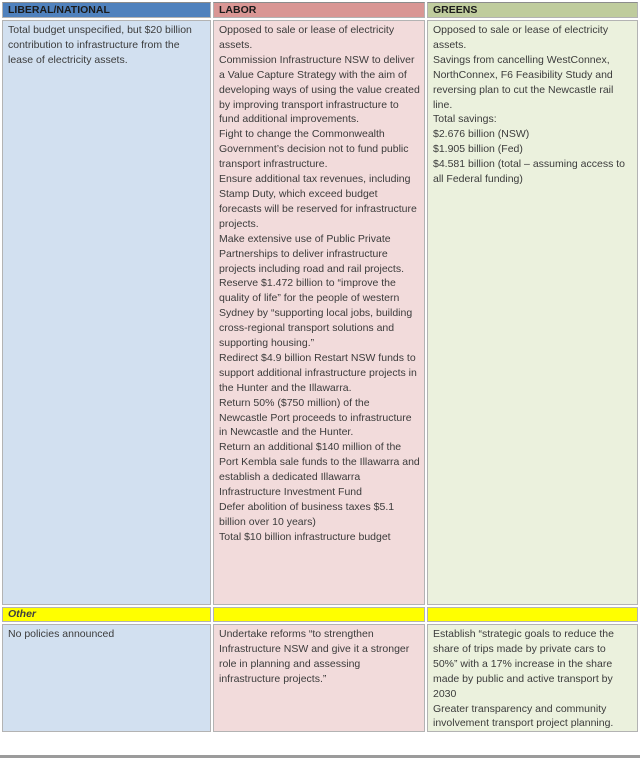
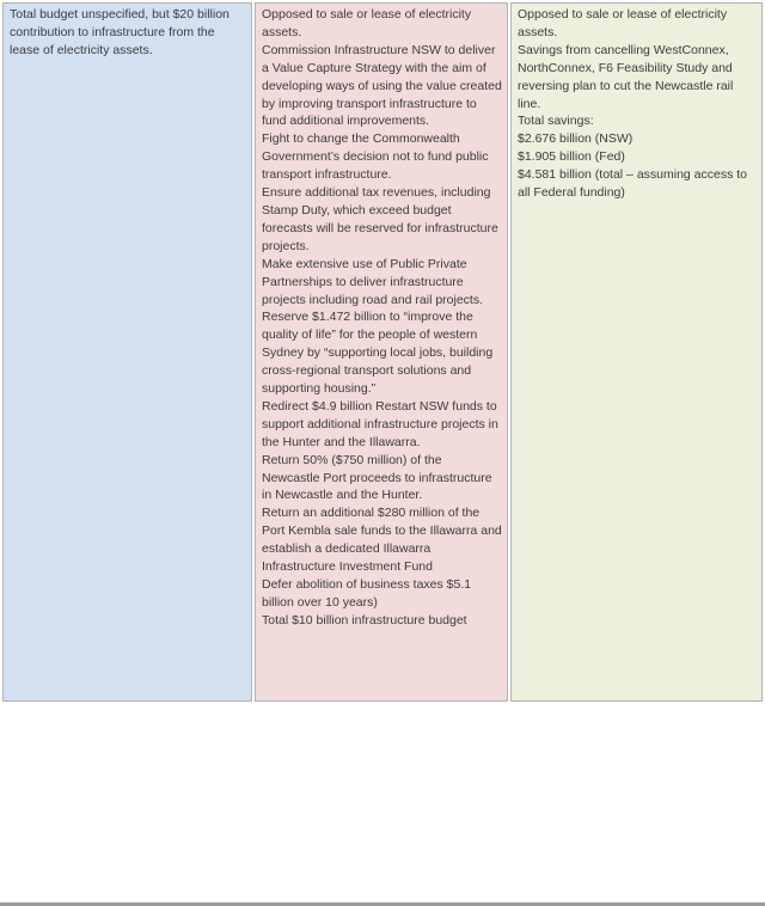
- LIBERAL/NATIONAL	LABOR	GREENS
- Total budget unspecified, but $20 billion contribution to infrastructure from the lease of electricity assets.	Opposed to sale or lease of electricity assets. Commission Infrastructure NSW to deliver a Value Capture Strategy with the aim of developing ways of using the value created by improving transport infrastructure to fund additional improvements. Fight to change the Commonwealth Government’s decision not to fund public transport infrastructure. Ensure additional tax revenues, including Stamp Duty, which exceed budget forecasts will be reserved for infrastructure projects. Make extensive use of Public Private Partnerships to deliver infrastructure projects including road and rail projects. Reserve $1.472 billion to “improve the quality of life” for the people of western Sydney by “supporting local jobs, building cross-regional transport solutions and supporting housing.” Redirect $4.9 billion Restart NSW funds to support additional infrastructure projects in the Hunter and the Illawarra. Return 50% ($750 million) of the Newcastle Port proceeds to infrastructure in Newcastle and the Hunter. Return an additional $140 million of the Port Kembla sale funds to the Illawarra and establish a dedicated Illawarra Infrastructure Investment Fund Defer abolition of business taxes $5.1 billion over 10 years) Total $10 billion infrastructure budget	Opposed to sale or lease of electricity assets. Savings from cancelling WestConnex, NorthConnex, F6 Feasibility Study and reversing plan to cut the Newcastle rail line. Total savings: $2.676 billion (NSW) $1.905 billion (Fed) $4.581 billion (total – assuming access to all Federal funding)
+ Total budget unspecified, but $20 billion contribution to infrastructure from the lease of electricity assets.	Opposed to sale or lease of electricity assets. Commission Infrastructure NSW to deliver a Value Capture Strategy with the aim of developing ways of using the value created by improving transport infrastructure to fund additional improvements. Fight to change the Commonwealth Government’s decision not to fund public transport infrastructure. Ensure additional tax revenues, including Stamp Duty, which exceed budget forecasts will be reserved for infrastructure projects. Make extensive use of Public Private Partnerships to deliver infrastructure projects including road and rail projects. Reserve $1.472 billion to “improve the quality of life” for the people of western Sydney by “supporting local jobs, building cross-regional transport solutions and supporting housing.” Redirect $4.9 billion Restart NSW funds to support additional infrastructure projects in the Hunter and the Illawarra. Return 50% ($750 million) of the Newcastle Port proceeds to infrastructure in Newcastle and the Hunter. Return an additional $280 million of the Port Kembla sale funds to the Illawarra and establish a dedicated Illawarra Infrastructure Investment Fund Defer abolition of business taxes $5.1 billion over 10 years) Total $10 billion infrastructure budget	Opposed to sale or lease of electricity assets. Savings from cancelling WestConnex, NorthConnex, F6 Feasibility Study and reversing plan to cut the Newcastle rail line. Total savings: $2.676 billion (NSW) $1.905 billion (Fed) $4.581 billion (total – assuming access to all Federal funding)
- Other
- No policies announced	Undertake reforms “to strengthen Infrastructure NSW and give it a stronger role in planning and assessing infrastructure projects.”	Establish “strategic goals to reduce the share of trips made by private cars to 50%” with a 17% increase in the share made by public and active transport by 2030 Greater transparency and community involvement transport project planning.
